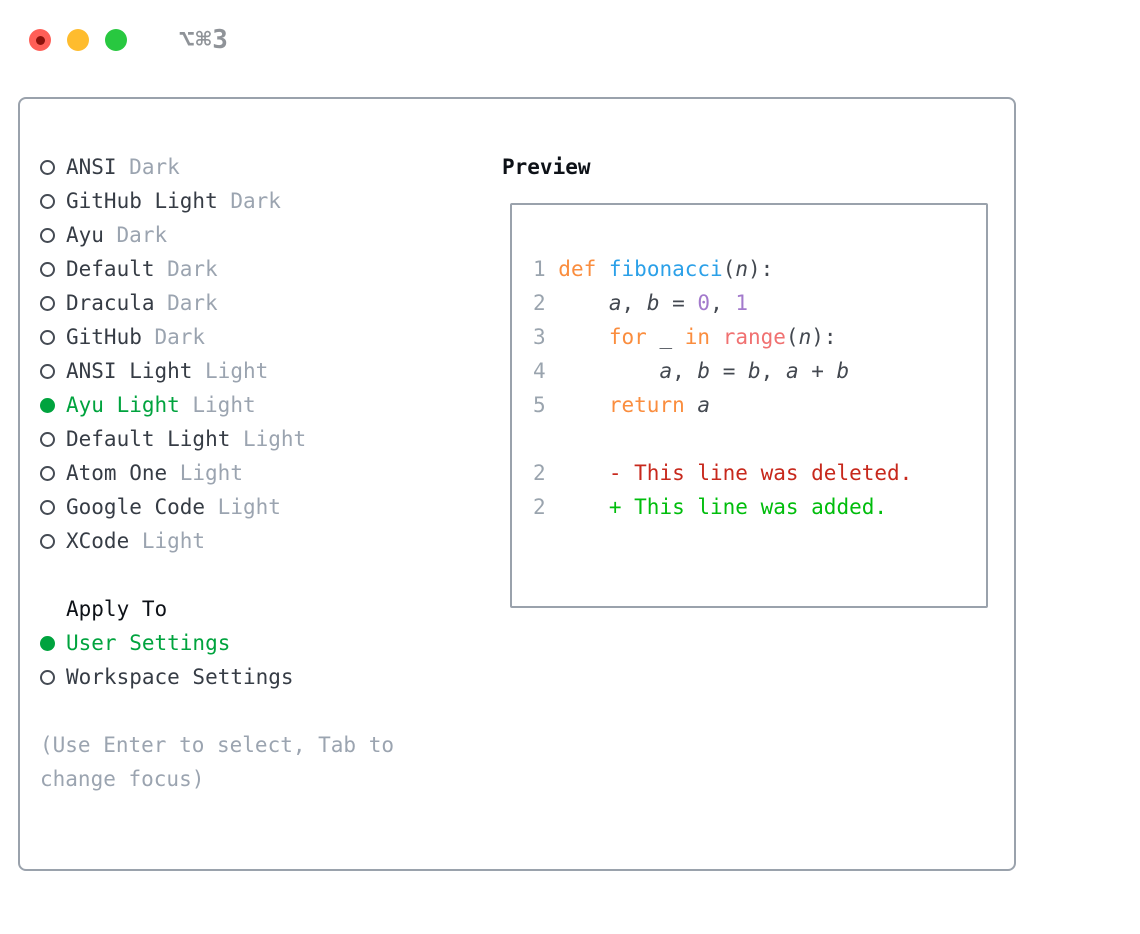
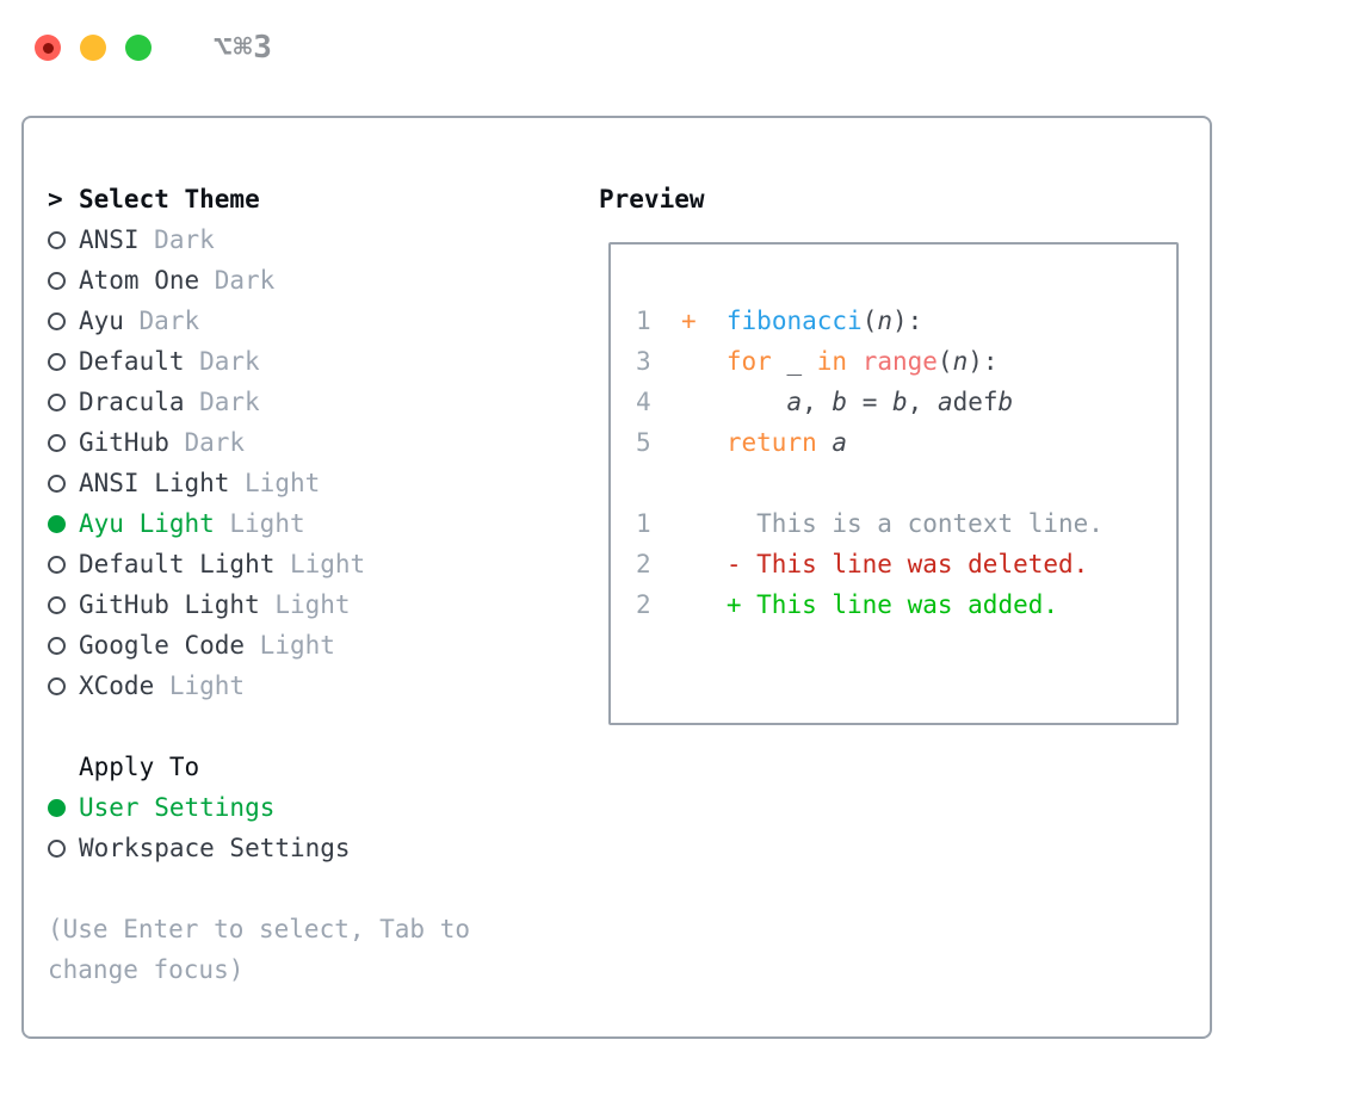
  ⌥⌘3
+ >
+ Select Theme
  ANSI
  Dark
- GitHub Light
+ Atom One
  Dark
  Ayu
  Dark
  Default
  Dark
  Dracula
  Dark
  GitHub
  Dark
  ANSI Light
  Light
  Ayu Light
  Light
  Default Light
  Light
- Atom One
+ GitHub Light
  Light
  Google Code
  Light
  XCode
  Light
  Apply To
  User Settings
  Workspace Settings
  (Use Enter to select, Tab to change focus)
  Preview
- 1 def fibonacci(n):
+ 1 + fibonacci(n):
- 2 a, b = 0, 1
  3 for _ in range(n):
- 4 a, b = b, a + b
+ 4 a, b = b, adefb
  5 return a
+ 1 This is a context line.
  2 - This line was deleted.
  2 + This line was added.
